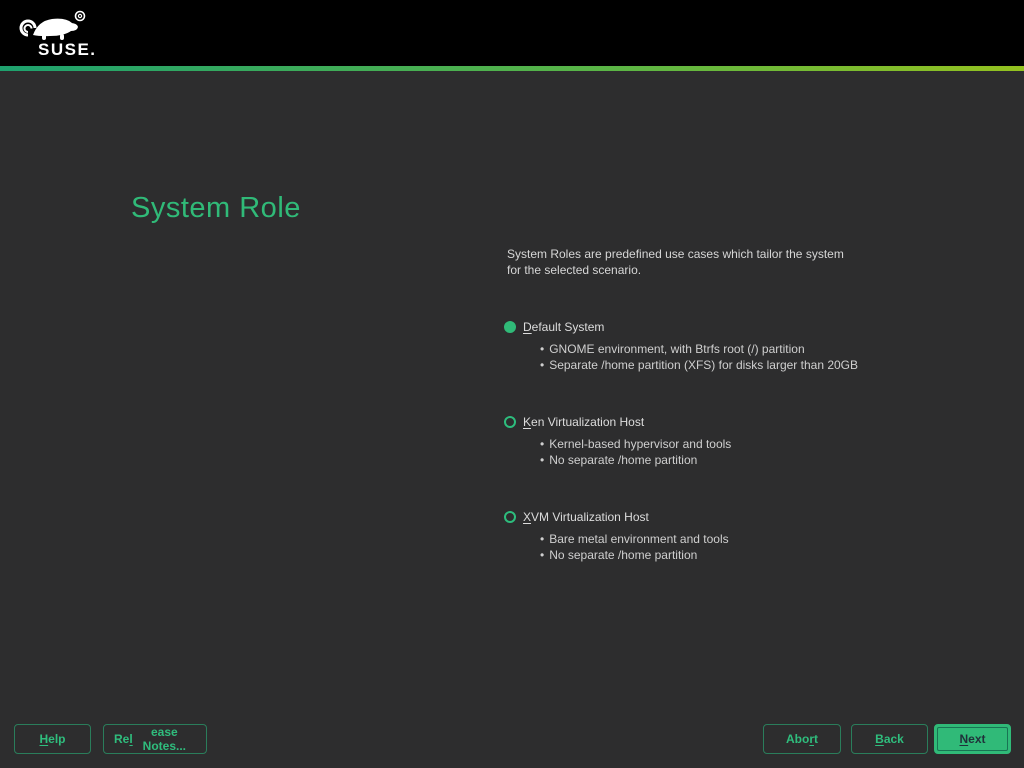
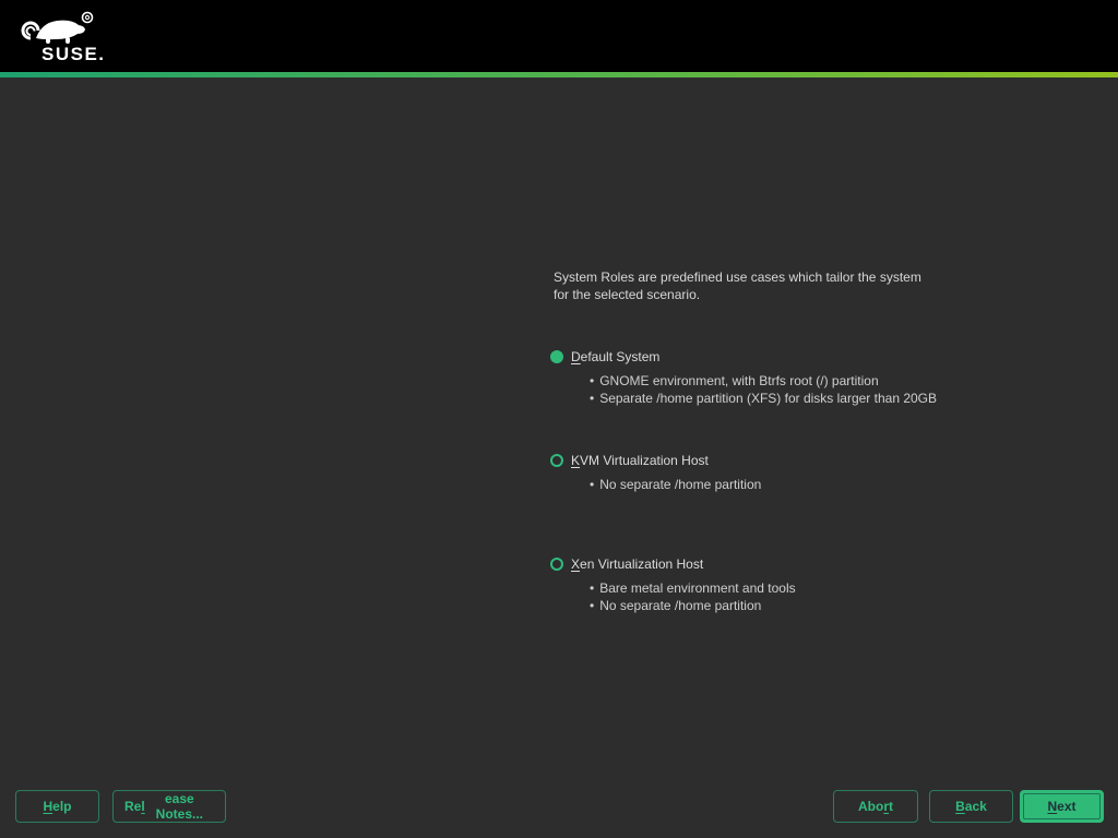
  SUSE.
- System Role
  System Roles are predefined use cases which tailor the system
  for the selected scenario.
  Default System
  • GNOME environment, with Btrfs root (/) partition
  • Separate /home partition (XFS) for disks larger than 20GB
- Ken Virtualization Host
+ KVM Virtualization Host
- • Kernel-based hypervisor and tools
  • No separate /home partition
- XVM Virtualization Host
+ Xen Virtualization Host
  • Bare metal environment and tools
  • No separate /home partition
  H
  elp
  Re
  l
  ease Notes...
  Abo
  r
  t
  B
  ack
  N
  ext
